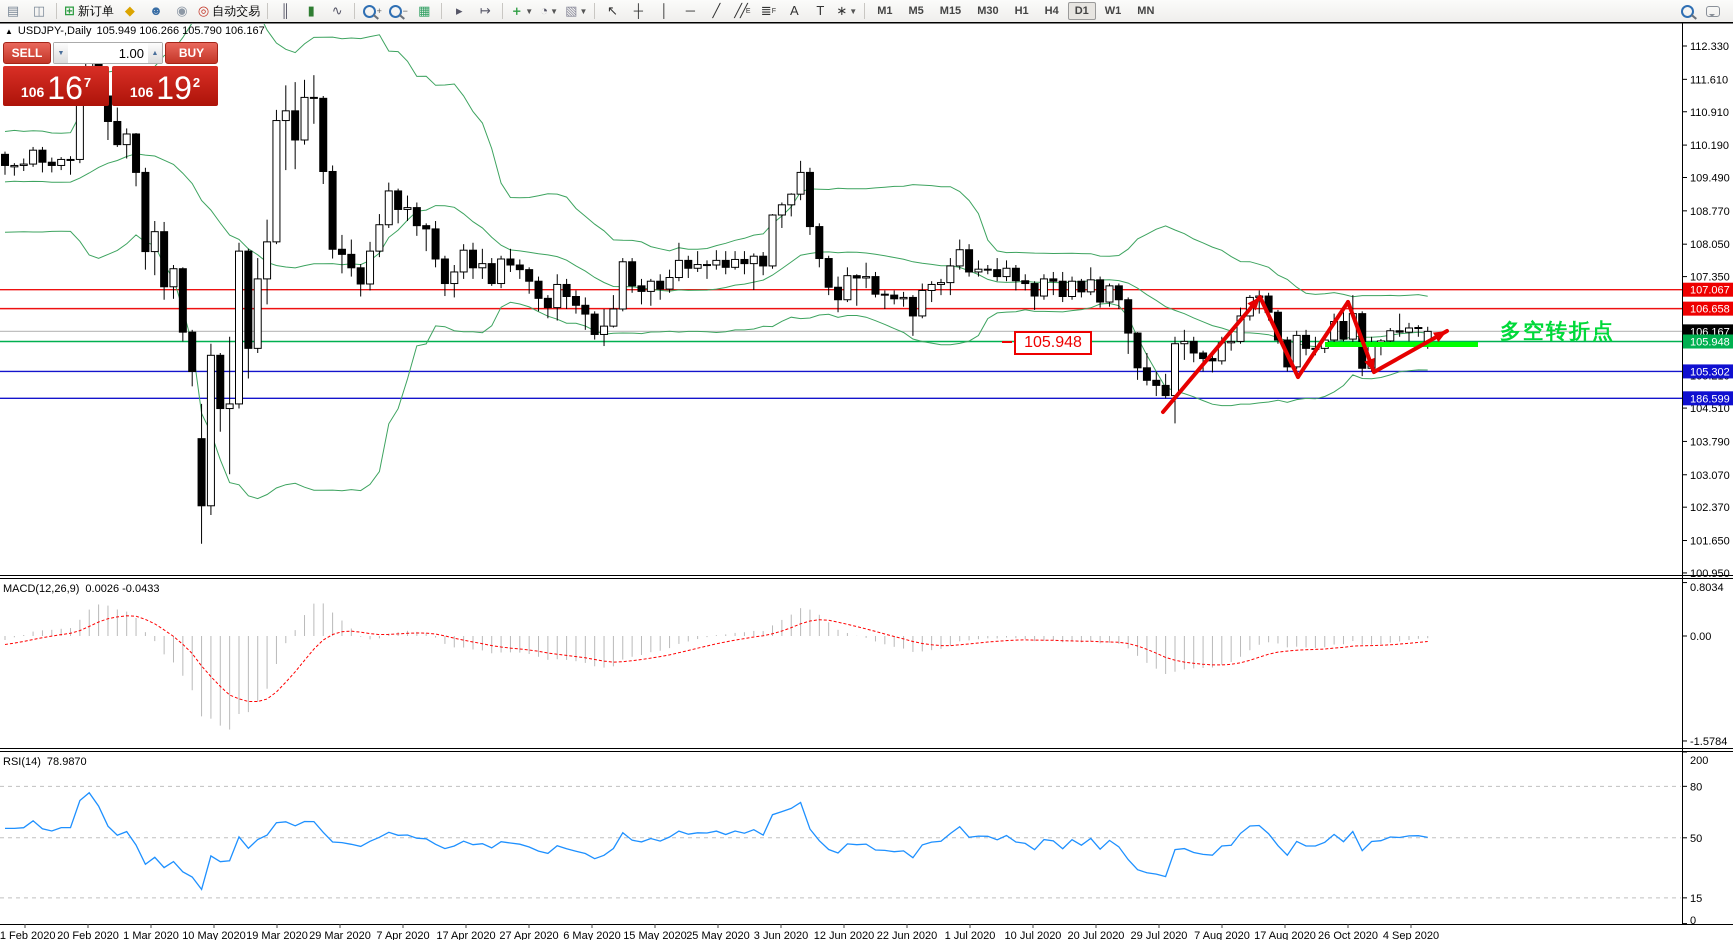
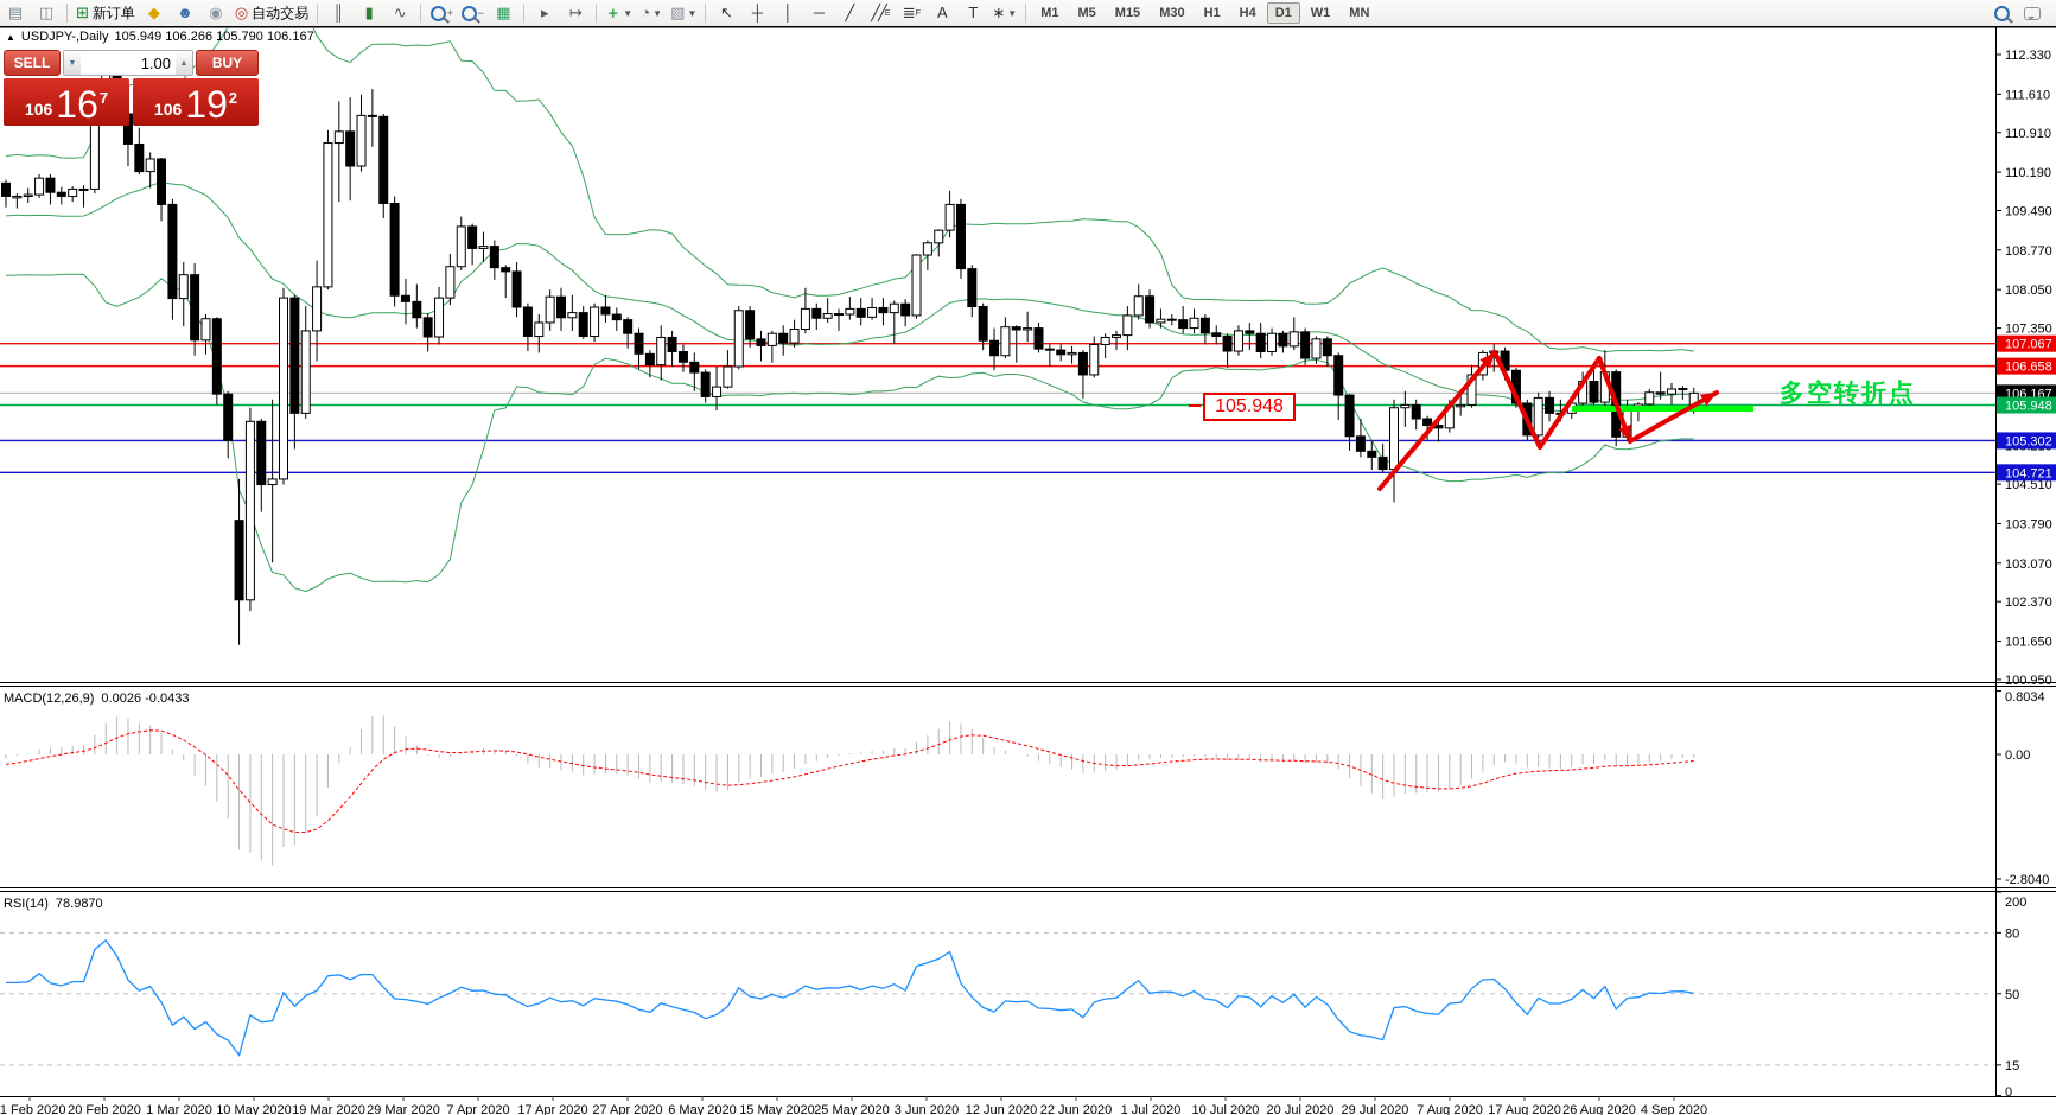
  112.330
  111.610
  110.910
  110.190
  109.490
  108.770
  108.050
  107.350
  104.510
  103.790
  103.070
  102.370
  101.650
  100.950
  107.067
  106.658
  106.167
  105.948
  105.302
- 186.599
+ 104.721
  0.8034
  0.00
- -1.5784
+ -2.8040
  200
  80
  50
  15
  0
  1 Feb 2020
  20 Feb 2020
  1 Mar 2020
  10 May 2020
  19 Mar 2020
  29 Mar 2020
  7 Apr 2020
  17 Apr 2020
  27 Apr 2020
  6 May 2020
  15 May 2020
  25 May 2020
  3 Jun 2020
  12 Jun 2020
  22 Jun 2020
  1 Jul 2020
  10 Jul 2020
  20 Jul 2020
  29 Jul 2020
  7 Aug 2020
  17 Aug 2020
- 26 Oct 2020
+ 26 Aug 2020
  4 Sep 2020
  ▤
  ◫
  ⊞
  新订单
  ◆
  ☻
  ◉
  ◎
  自动交易
  ║
  ▮
  ∿
  +
  −
  ▦
  ▸
  ↦
  ＋
  ▼
  ◔
  ▼
  ▧
  ▼
  ↖
  ┼
  │
  ─
  ╱
  ╱╱
  ≣
  A
  T
  ∗
  ▼
  M1
  M5
  M15
  M30
  H1
  H4
  D1
  W1
  MN
  ▲
  USDJPY-,Daily
  105.949 106.266 105.790 106.167
  SELL
  1.00
  BUY
  106
  16
  7
  106
  19
  2
  MACD(12,26,9)
  0.0026 -0.0433
  RSI(14)
  78.9870
  105.948
  多空转折点
